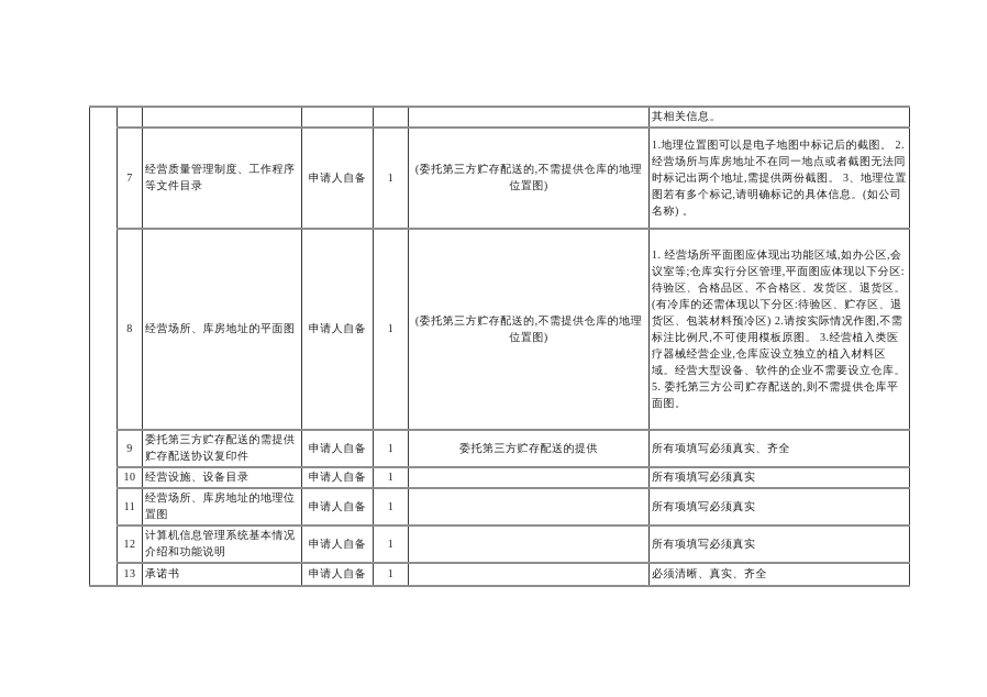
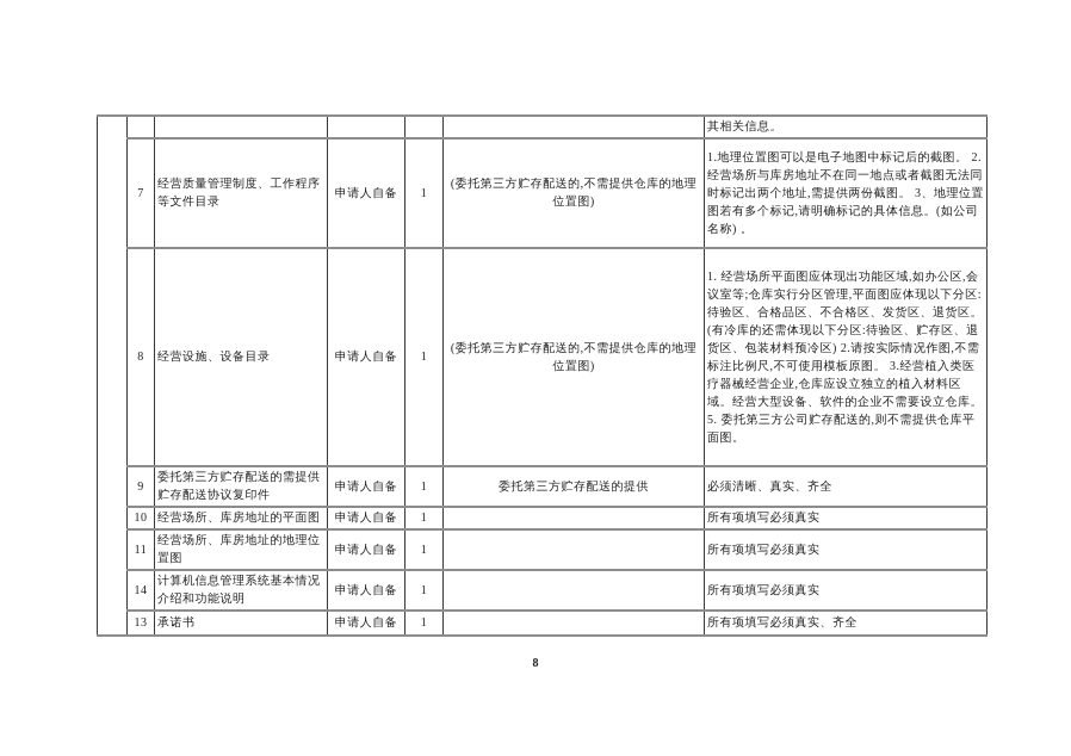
  						其相关信息。
  7	经营质量管理制度、工作程序等文件目录	申请人自备	1	(委托第三方贮存配送的,不需提供仓库的地理位置图)	1.地理位置图可以是电子地图中标记后的截图。 2.经营场所与库房地址不在同一地点或者截图无法同时标记出两个地址,需提供两份截图。 3、地理位置图若有多个标记,请明确标记的具体信息。(如公司名称) 。
- 8	经营场所、库房地址的平面图	申请人自备	1	(委托第三方贮存配送的,不需提供仓库的地理位置图)	1. 经营场所平面图应体现出功能区域,如办公区,会议室等;仓库实行分区管理,平面图应体现以下分区:待验区、合格品区、不合格区、发货区、退货区。(有冷库的还需体现以下分区:待验区、贮存区、退货区、包装材料预冷区) 2.请按实际情况作图,不需标注比例尺,不可使用模板原图。 3.经营植入类医疗器械经营企业,仓库应设立独立的植入材料区域。经营大型设备、软件的企业不需要设立仓库。 5. 委托第三方公司贮存配送的,则不需提供仓库平面图。
+ 8	经营设施、设备目录	申请人自备	1	(委托第三方贮存配送的,不需提供仓库的地理位置图)	1. 经营场所平面图应体现出功能区域,如办公区,会议室等;仓库实行分区管理,平面图应体现以下分区:待验区、合格品区、不合格区、发货区、退货区。(有冷库的还需体现以下分区:待验区、贮存区、退货区、包装材料预冷区) 2.请按实际情况作图,不需标注比例尺,不可使用模板原图。 3.经营植入类医疗器械经营企业,仓库应设立独立的植入材料区域。经营大型设备、软件的企业不需要设立仓库。 5. 委托第三方公司贮存配送的,则不需提供仓库平面图。
- 9	委托第三方贮存配送的需提供贮存配送协议复印件	申请人自备	1	委托第三方贮存配送的提供	所有项填写必须真实、齐全
+ 9	委托第三方贮存配送的需提供贮存配送协议复印件	申请人自备	1	委托第三方贮存配送的提供	必须清晰、真实、齐全
- 10	经营设施、设备目录	申请人自备	1		所有项填写必须真实
+ 10	经营场所、库房地址的平面图	申请人自备	1		所有项填写必须真实
  11	经营场所、库房地址的地理位置图	申请人自备	1		所有项填写必须真实
- 12	计算机信息管理系统基本情况介绍和功能说明	申请人自备	1		所有项填写必须真实
+ 14	计算机信息管理系统基本情况介绍和功能说明	申请人自备	1		所有项填写必须真实
- 13	承诺书	申请人自备	1		必须清晰、真实、齐全
+ 13	承诺书	申请人自备	1		所有项填写必须真实、齐全
+ 8
